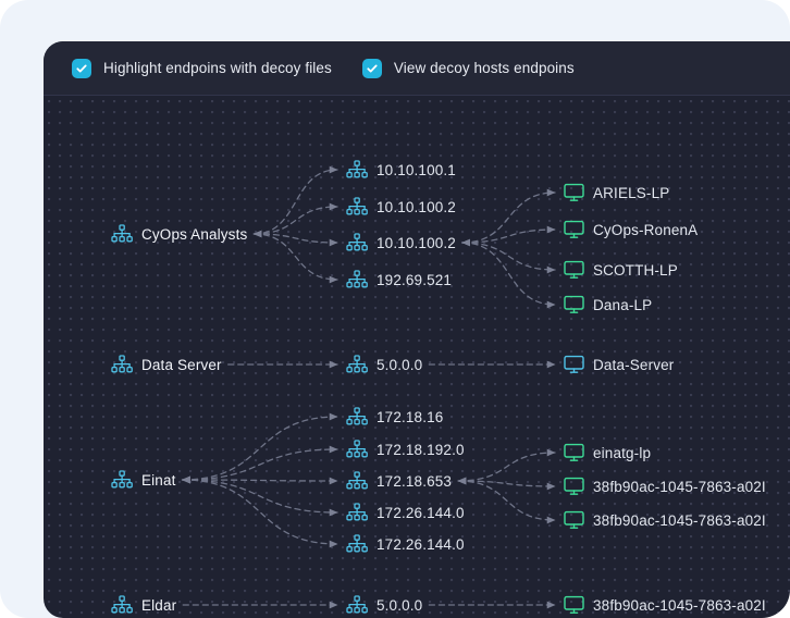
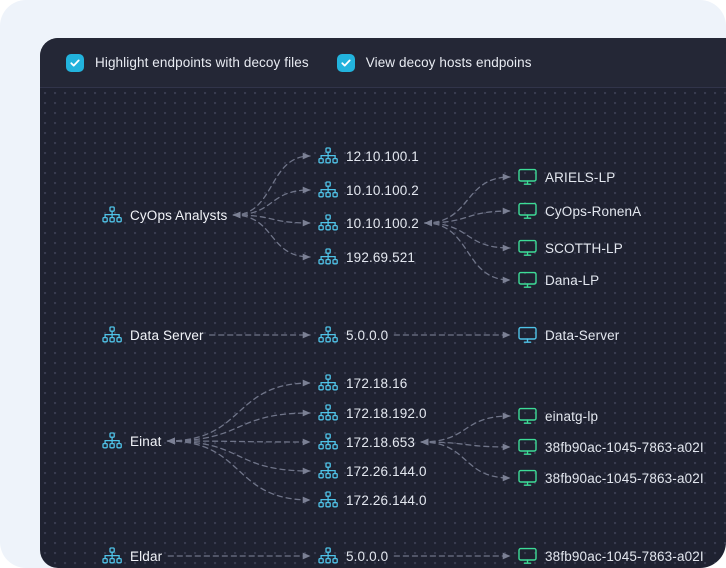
- Highlight endpoins with decoy files
+ Highlight endpoints with decoy files
  View decoy hosts endpoins
  CyOps Analysts
- 10.10.100.1
+ 12.10.100.1
  10.10.100.2
  10.10.100.2
  192.69.521
  ARIELS-LP
  CyOps-RonenA
  SCOTTH-LP
  Dana-LP
  Data Server
  5.0.0.0
  Data-Server
  Einat
  172.18.16
  172.18.192.0
  172.18.653
  172.26.144.0
  172.26.144.0
  einatg-lp
  38fb90ac-1045-7863-a02I
  38fb90ac-1045-7863-a02I
  Eldar
  5.0.0.0
  38fb90ac-1045-7863-a02I
